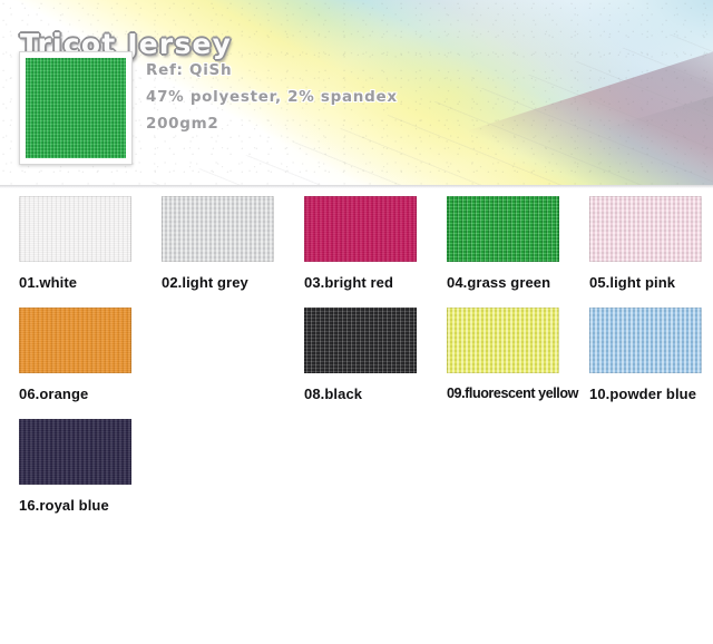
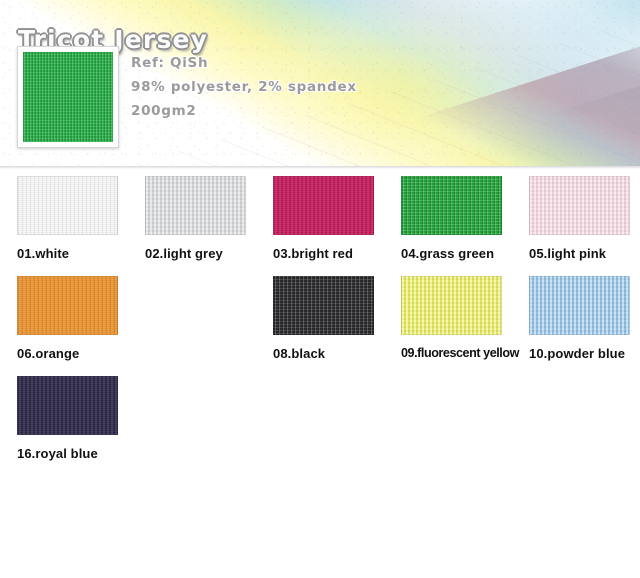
  Tricot Jersey
  Ref: QiSh
- 47% polyester, 2% spandex
+ 98% polyester, 2% spandex
  200gm2
  01.white
  02.light grey
  03.bright red
  04.grass green
  05.light pink
  06.orange
  08.black
  09.fluorescent yellow
  10.powder blue
  16.royal blue
